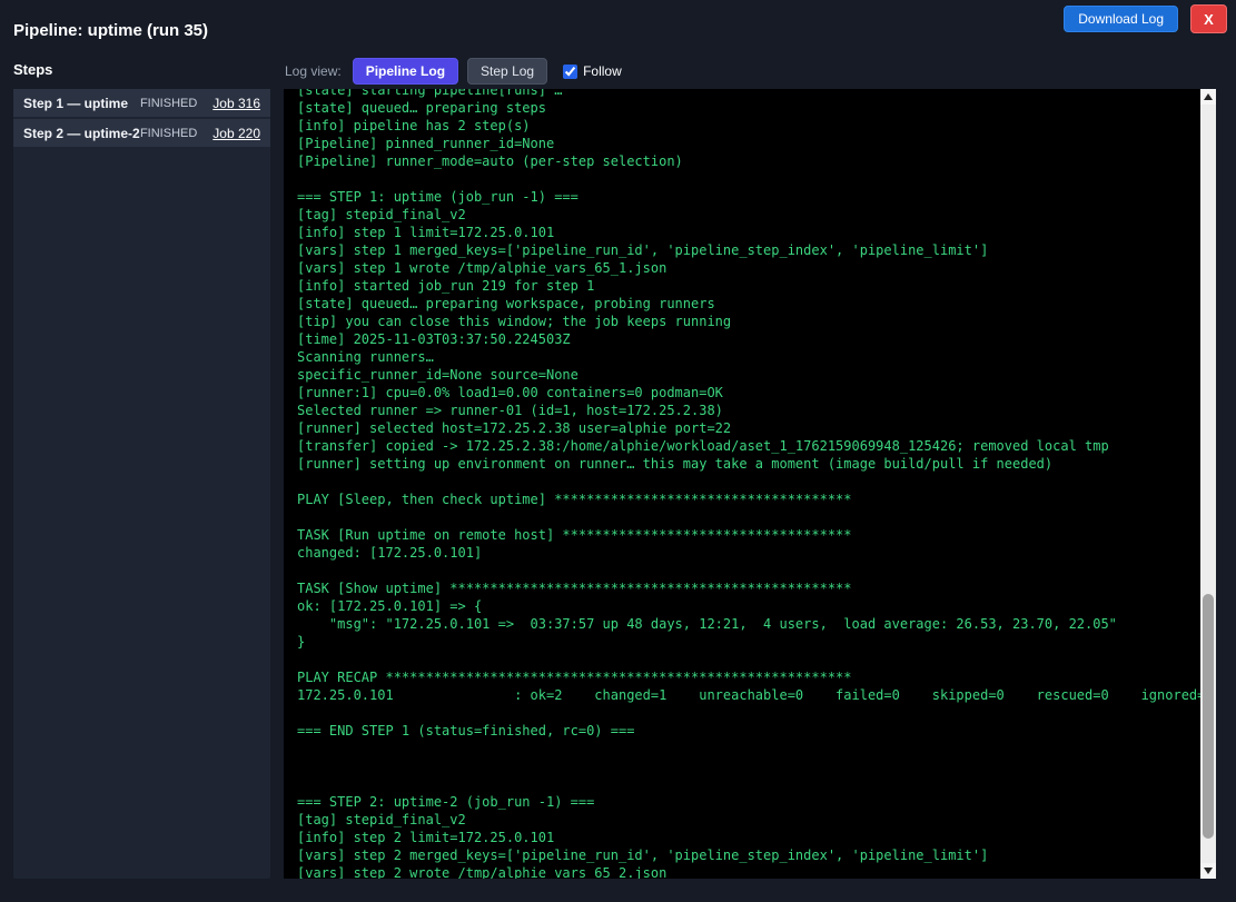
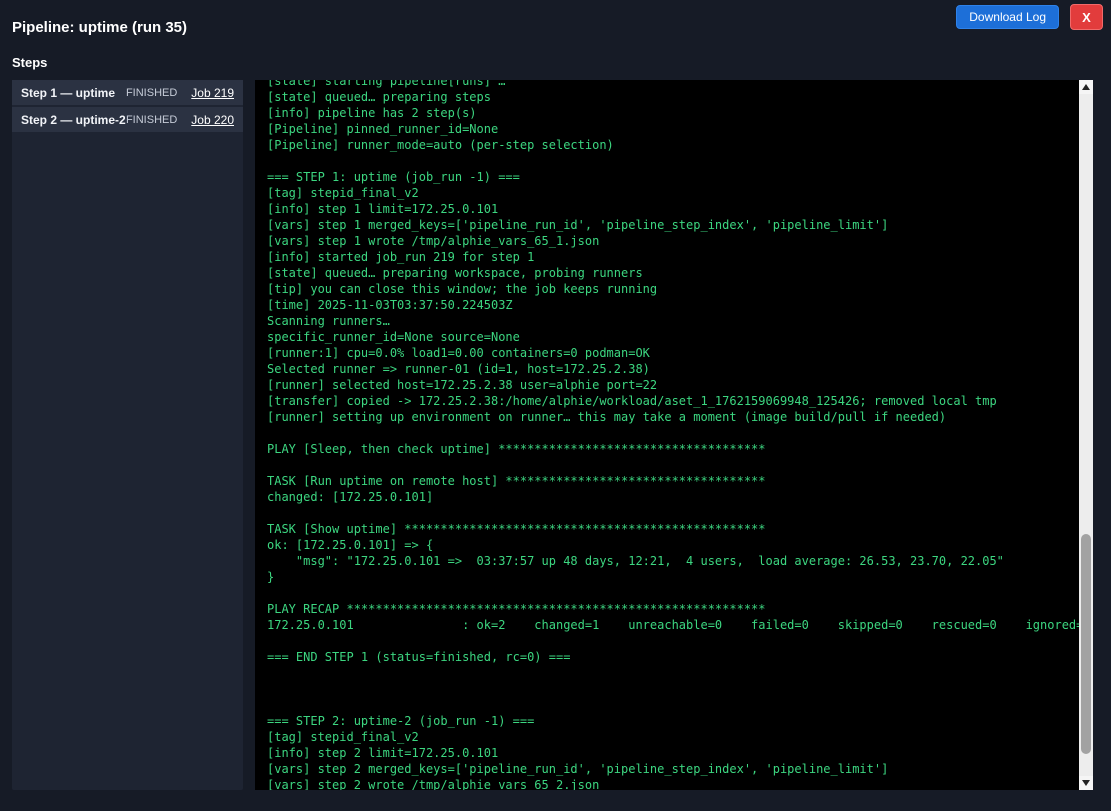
  Pipeline: uptime (run 35)
  Download Log
  X
  Steps
  Step 1 — uptime
  FINISHED
- Job 316
+ Job 219
  Step 2 — uptime-2
  FINISHED
  Job 220
- Log view:
- Pipeline Log
- Step Log
- Follow
  [state] starting pipeline[runs] …
  [state] queued… preparing steps
  [info] pipeline has 2 step(s)
  [Pipeline] pinned_runner_id=None
  [Pipeline] runner_mode=auto (per-step selection)
  === STEP 1: uptime (job_run -1) ===
  [tag] stepid_final_v2
  [info] step 1 limit=172.25.0.101
  [vars] step 1 merged_keys=['pipeline_run_id', 'pipeline_step_index', 'pipeline_limit']
  [vars] step 1 wrote /tmp/alphie_vars_65_1.json
  [info] started job_run 219 for step 1
  [state] queued… preparing workspace, probing runners
  [tip] you can close this window; the job keeps running
  [time] 2025-11-03T03:37:50.224503Z
  Scanning runners…
  specific_runner_id=None source=None
  [runner:1] cpu=0.0% load1=0.00 containers=0 podman=OK
  Selected runner => runner-01 (id=1, host=172.25.2.38)
  [runner] selected host=172.25.2.38 user=alphie port=22
  [transfer] copied -> 172.25.2.38:/home/alphie/workload/aset_1_1762159069948_125426; removed local tmp
  [runner] setting up environment on runner… this may take a moment (image build/pull if needed)
  PLAY [Sleep, then check uptime] *************************************
  TASK [Run uptime on remote host] ************************************
  changed: [172.25.0.101]
  TASK [Show uptime] **************************************************
  ok: [172.25.0.101] => {
  "msg": "172.25.0.101 => 03:37:57 up 48 days, 12:21, 4 users, load average: 26.53, 23.70, 22.05"
  }
  PLAY RECAP **********************************************************
  172.25.0.101 : ok=2 changed=1 unreachable=0 failed=0 skipped=0 rescued=0 ignored
  === END STEP 1 (status=finished, rc=0) ===
  === STEP 2: uptime-2 (job_run -1) ===
  [tag] stepid_final_v2
  [info] step 2 limit=172.25.0.101
  [vars] step 2 merged_keys=['pipeline_run_id', 'pipeline_step_index', 'pipeline_limit']
  [vars] step 2 wrote /tmp/alphie_vars_65_2.json
